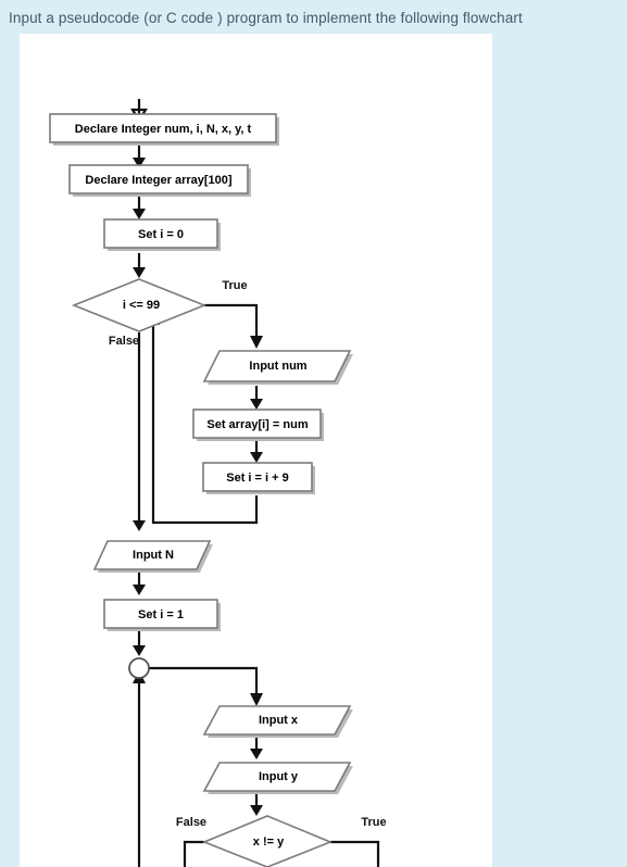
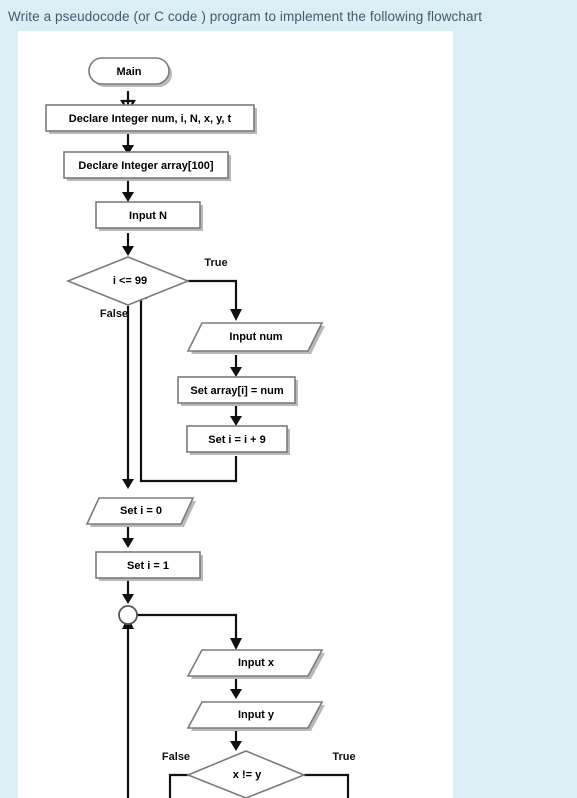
- Input a pseudocode (or C code ) program to implement the following flowchart
+ Write a pseudocode (or C code ) program to implement the following flowchart
+ Main
  Declare Integer num, i, N, x, y, t
  Declare Integer array[100]
- Set i = 0
+ Input N
  i <= 99
  Input num
  Set array[i] = num
  Set i = i + 9
- Input N
+ Set i = 0
  Set i = 1
  Input x
  Input y
  x != y
  True
  False
  True
  False
